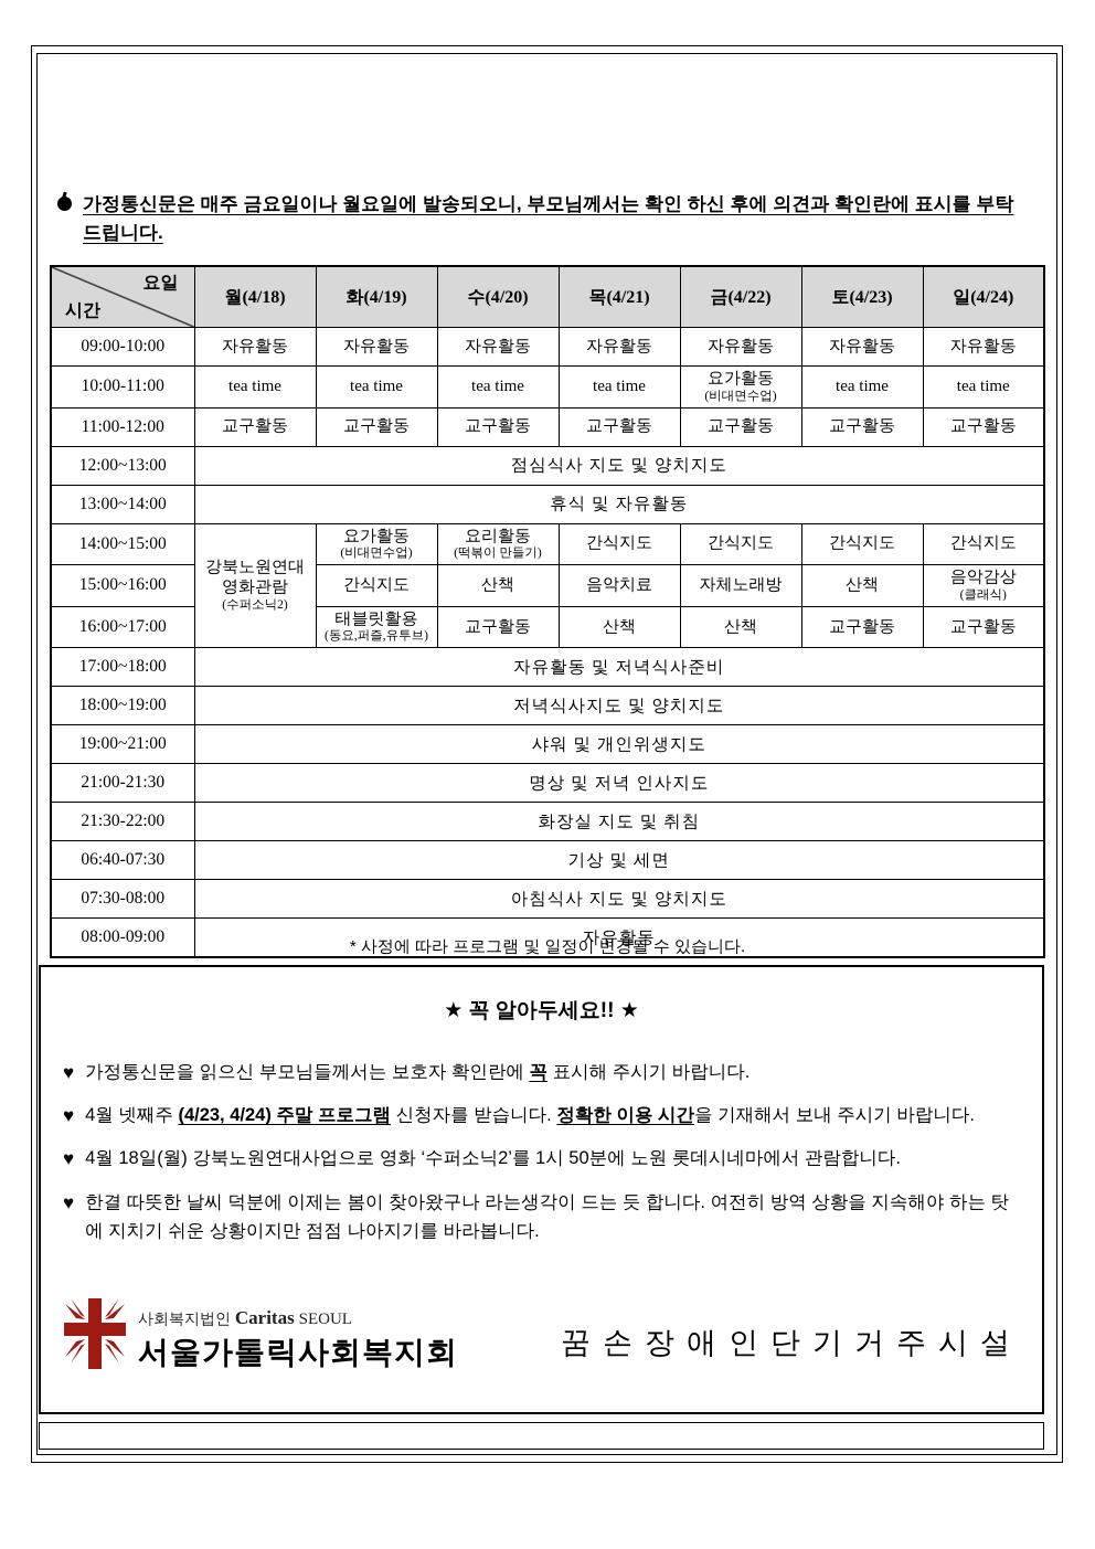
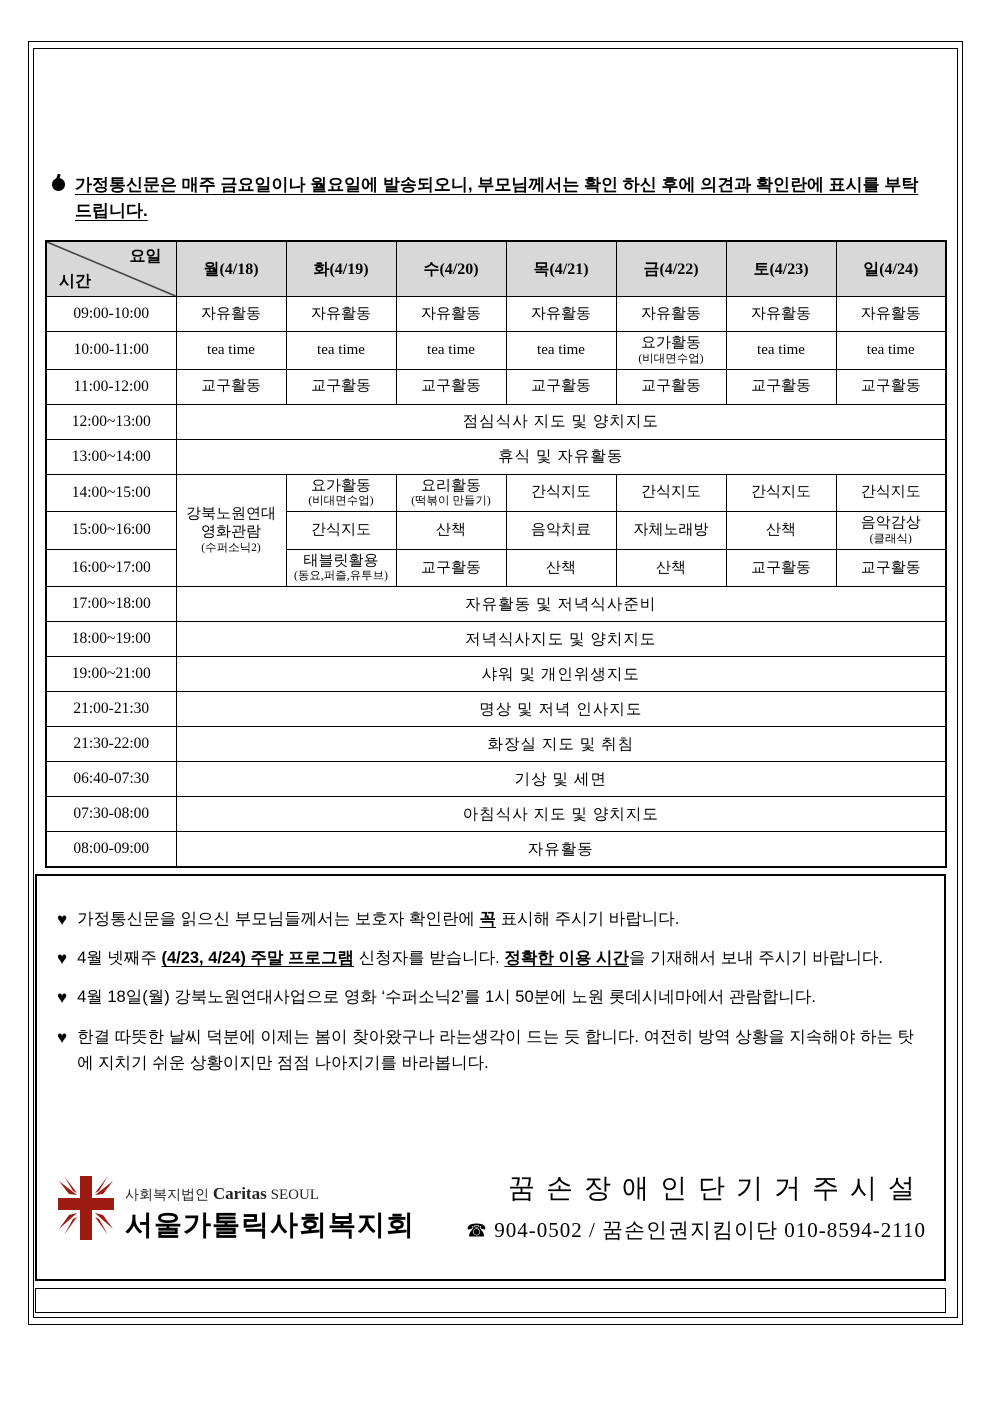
  가정통신문은 매주 금요일이나 월요일에 발송되오니, 부모님께서는 확인 하신 후에 의견과 확인란에 표시를 부탁드립니다.
  요일 시간	월(4/18)	화(4/19)	수(4/20)	목(4/21)	금(4/22)	토(4/23)	일(4/24)
  09:00-10:00	자유활동	자유활동	자유활동	자유활동	자유활동	자유활동	자유활동
  10:00-11:00	tea time	tea time	tea time	tea time	요가활동(비대면수업)	tea time	tea time
  11:00-12:00	교구활동	교구활동	교구활동	교구활동	교구활동	교구활동	교구활동
  12:00~13:00	점심식사 지도 및 양치지도
  13:00~14:00	휴식 및 자유활동
  14:00~15:00	강북노원연대영화관람(수퍼소닉2)	요가활동(비대면수업)	요리활동(떡볶이 만들기)	간식지도	간식지도	간식지도	간식지도
  15:00~16:00	간식지도	산책	음악치료	자체노래방	산책	음악감상(클래식)
  16:00~17:00	태블릿활용(동요,퍼즐,유투브)	교구활동	산책	산책	교구활동	교구활동
  17:00~18:00	자유활동 및 저녁식사준비
  18:00~19:00	저녁식사지도 및 양치지도
  19:00~21:00	샤워 및 개인위생지도
  21:00-21:30	명상 및 저녁 인사지도
  21:30-22:00	화장실 지도 및 취침
  06:40-07:30	기상 및 세면
  07:30-08:00	아침식사 지도 및 양치지도
  08:00-09:00	자유활동
- * 사정에 따라 프로그램 및 일정이 변경될 수 있습니다.
- ★ 꼭 알아두세요!! ★
  ♥
  가정통신문을 읽으신 부모님들께서는 보호자 확인란에 꼭 표시해 주시기 바랍니다.
  ♥
  4월 넷째주 (4/23, 4/24) 주말 프로그램 신청자를 받습니다. 정확한 이용 시간을 기재해서 보내 주시기 바랍니다.
  ♥
  4월 18일(월) 강북노원연대사업으로 영화 ‘수퍼소닉2’를 1시 50분에 노원 롯데시네마에서 관람합니다.
  ♥
  한결 따뜻한 날씨 덕분에 이제는 봄이 찾아왔구나 라는생각이 드는 듯 합니다. 여전히 방역 상황을 지속해야 하는 탓에 지치기 쉬운 상황이지만 점점 나아지기를 바라봅니다.
  사회복지법인 Caritas SEOUL
  서울가톨릭사회복지회
  꿈손장애인단기거주시설
+ ☎ 904-0502 / 꿈손인권지킴이단 010-8594-2110
